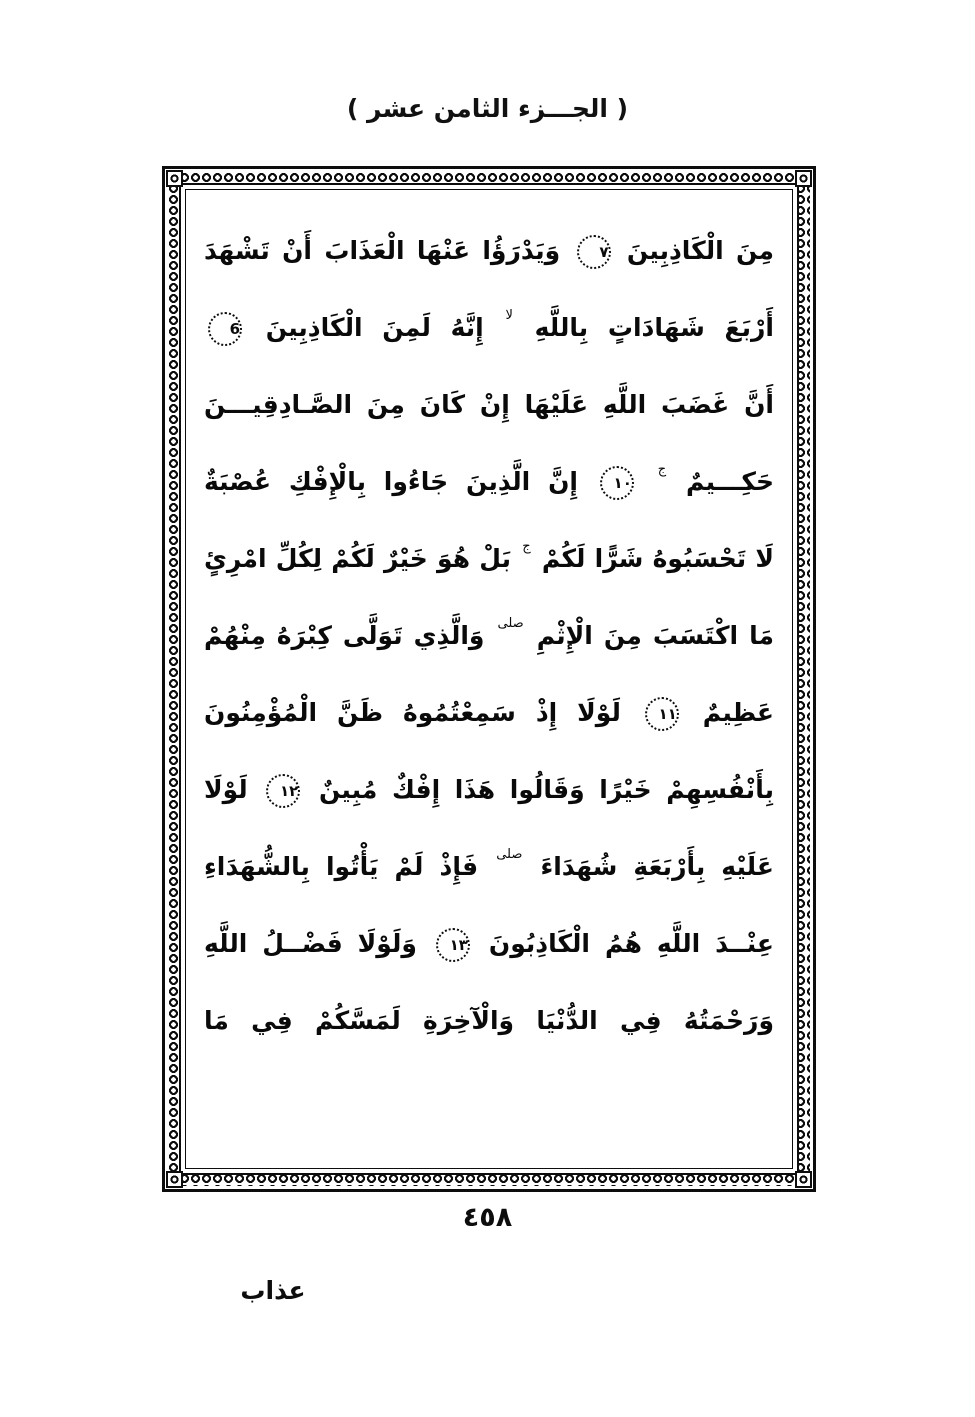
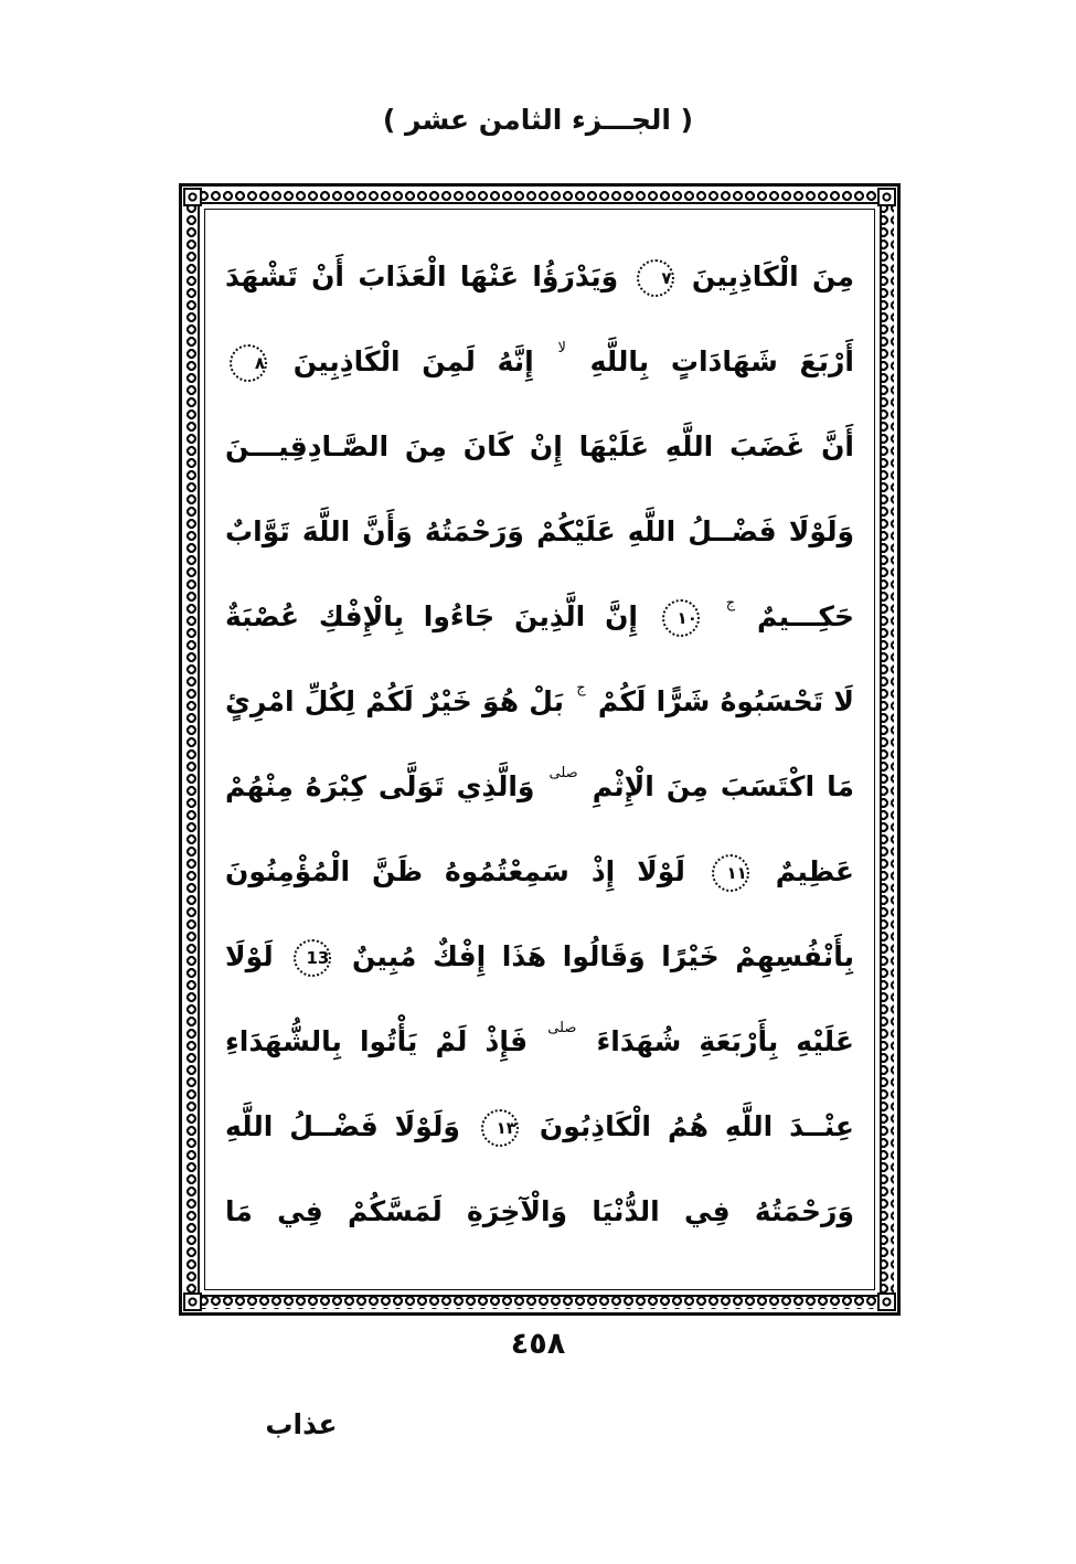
  ( الجـــزء الثامن عشر )
  مِنَ الْكَاذِبِينَ ٧ وَيَدْرَؤُا عَنْهَا الْعَذَابَ أَنْ تَشْهَدَ
- أَرْبَعَ شَهَادَاتٍ بِاللَّهِ لا إِنَّهُ لَمِنَ الْكَاذِبِينَ 6
+ أَرْبَعَ شَهَادَاتٍ بِاللَّهِ لا إِنَّهُ لَمِنَ الْكَاذِبِينَ ٨
  أَنَّ غَضَبَ اللَّهِ عَلَيْهَا إِنْ كَانَ مِنَ الصَّـادِقِيـــنَ
+ وَلَوْلَا فَضْــلُ اللَّهِ عَلَيْكُمْ وَرَحْمَتُهُ وَأَنَّ اللَّهَ تَوَّابٌ
  حَكِـــيمٌ ج ١٠ إِنَّ الَّذِينَ جَاءُوا بِالْإِفْكِ عُصْبَةٌ
  لَا تَحْسَبُوهُ شَرًّا لَكُمْ ج بَلْ هُوَ خَيْرٌ لَكُمْ لِكُلِّ امْرِئٍ
  مَا اكْتَسَبَ مِنَ الْإِثْمِ صلى وَالَّذِي تَوَلَّى كِبْرَهُ مِنْهُمْ
  عَظِيمٌ ١١ لَوْلَا إِذْ سَمِعْتُمُوهُ ظَنَّ الْمُؤْمِنُونَ
- بِأَنْفُسِهِمْ خَيْرًا وَقَالُوا هَذَا إِفْكٌ مُبِينٌ ١٢ لَوْلَا
+ بِأَنْفُسِهِمْ خَيْرًا وَقَالُوا هَذَا إِفْكٌ مُبِينٌ 13 لَوْلَا
  عَلَيْهِ بِأَرْبَعَةِ شُهَدَاءَ صلى فَإِذْ لَمْ يَأْتُوا بِالشُّهَدَاءِ
  عِنْــدَ اللَّهِ هُمُ الْكَاذِبُونَ ١٣ وَلَوْلَا فَضْــلُ اللَّهِ
  وَرَحْمَتُهُ فِي الدُّنْيَا وَالْآخِرَةِ لَمَسَّكُمْ فِي مَا
  ٤٥٨
  عذاب
